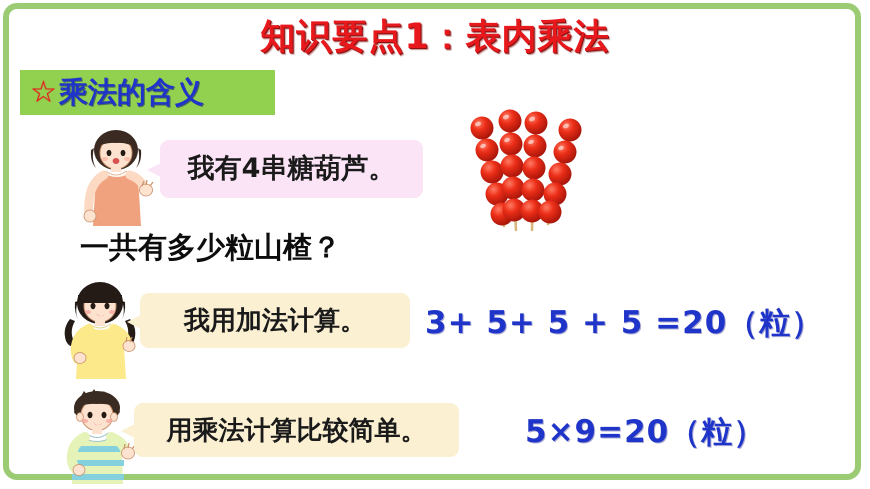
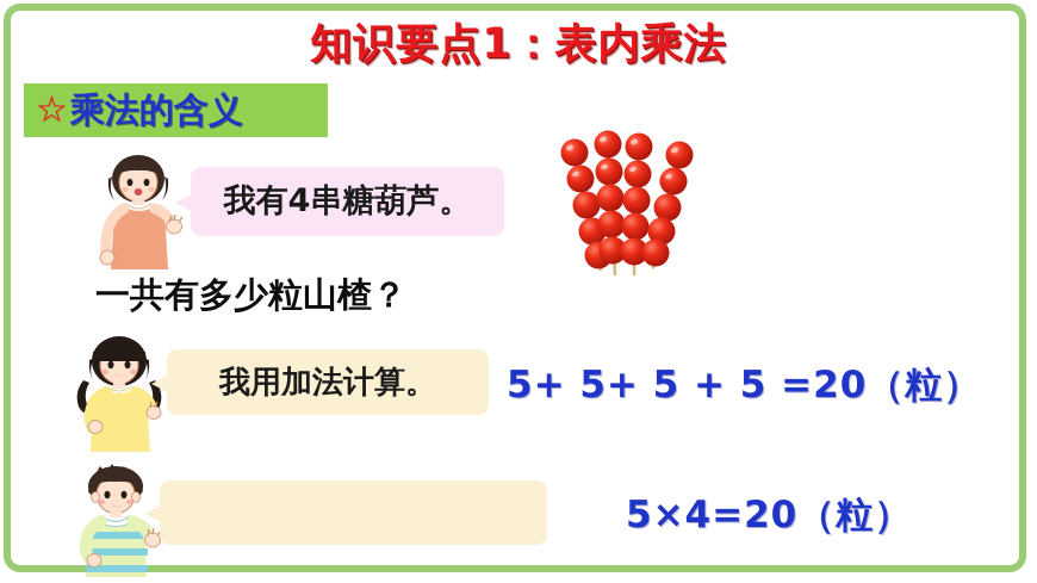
  知识要点1：表内乘法
  ☆
  乘法的含义
  我有4串糖葫芦。
  一共有多少粒山楂？
  我用加法计算。
- 3+ 5+ 5 + 5 =20（粒）
+ 5+ 5+ 5 + 5 =20（粒）
- 用乘法计算比较简单。
- 5×9=20（粒）
+ 5×4=20（粒）
